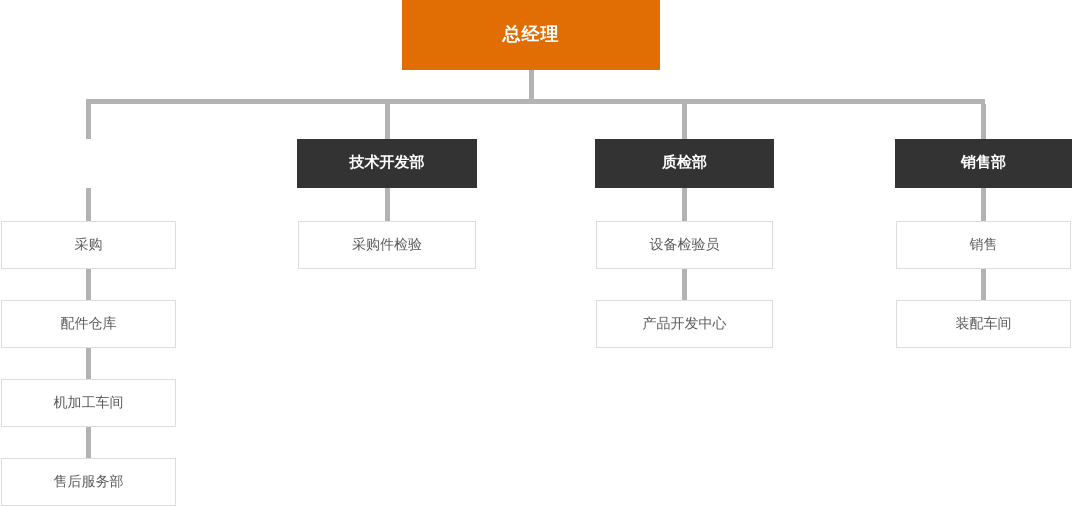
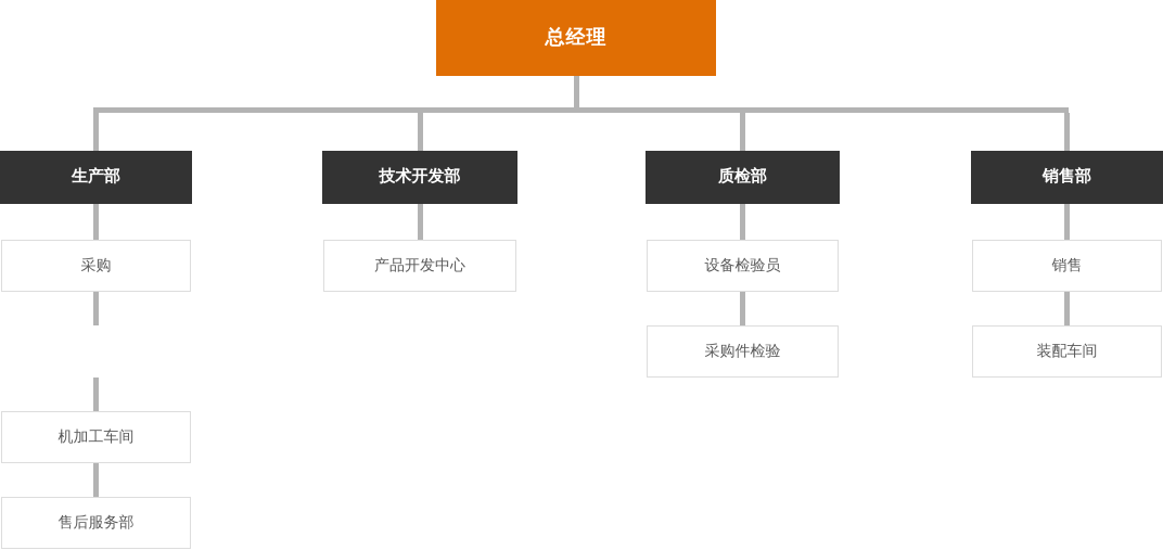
  总经理
+ 生产部
  技术开发部
  质检部
  销售部
  采购
- 配件仓库
  机加工车间
  售后服务部
- 采购件检验
+ 产品开发中心
  设备检验员
- 产品开发中心
+ 采购件检验
  销售
  装配车间
